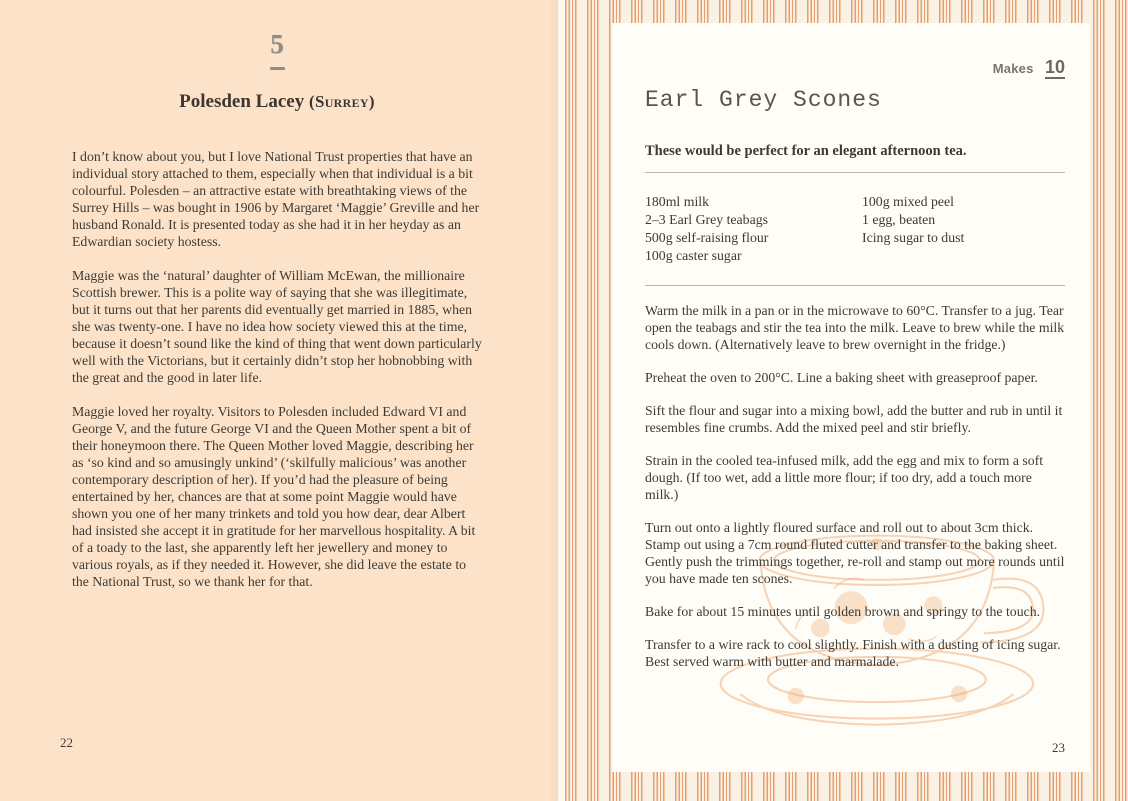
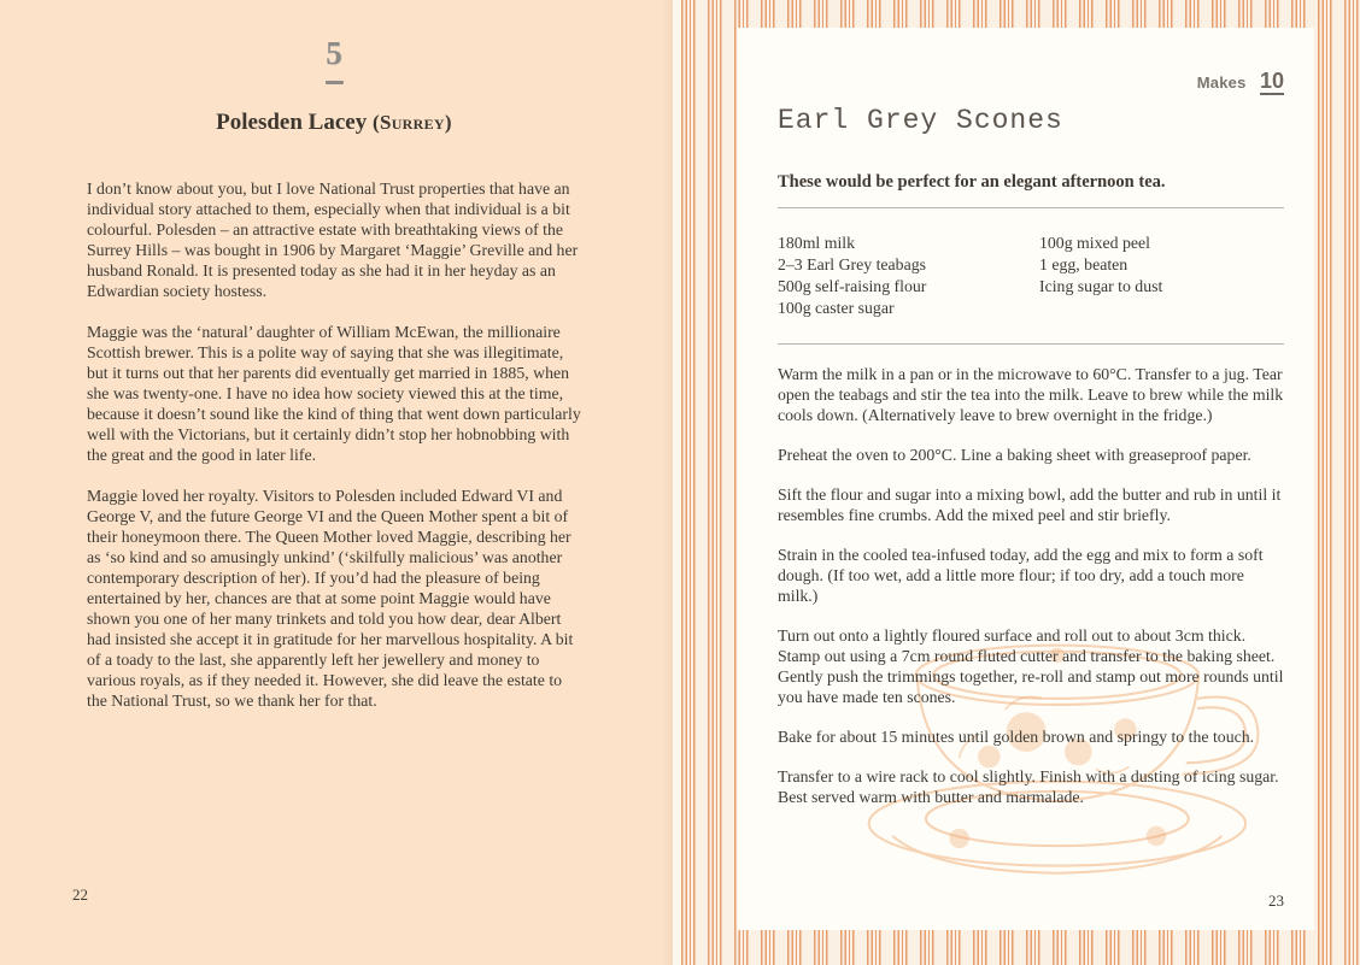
  5
  Polesden Lacey (Surrey)
  I don’t know about you, but I love National Trust properties that have an individual story attached to them, especially when that individual is a bit colourful. Polesden – an attractive estate with breathtaking views of the Surrey Hills – was bought in 1906 by Margaret ‘Maggie’ Greville and her husband Ronald. It is presented today as she had it in her heyday as an Edwardian society hostess.
  Maggie was the ‘natural’ daughter of William McEwan, the millionaire Scottish brewer. This is a polite way of saying that she was illegitimate, but it turns out that her parents did eventually get married in 1885, when she was twenty-one. I have no idea how society viewed this at the time, because it doesn’t sound like the kind of thing that went down particularly well with the Victorians, but it certainly didn’t stop her hobnobbing with the great and the good in later life.
  Maggie loved her royalty. Visitors to Polesden included Edward VI and George V, and the future George VI and the Queen Mother spent a bit of their honeymoon there. The Queen Mother loved Maggie, describing her as ‘so kind and so amusingly unkind’ (‘skilfully malicious’ was another contemporary description of her). If you’d had the pleasure of being entertained by her, chances are that at some point Maggie would have shown you one of her many trinkets and told you how dear, dear Albert had insisted she accept it in gratitude for her marvellous hospitality. A bit of a toady to the last, she apparently left her jewellery and money to various royals, as if they needed it. However, she did leave the estate to the National Trust, so we thank her for that.
  22
  Makes 10
  Earl Grey Scones
  These would be perfect for an elegant afternoon tea.
  180ml milk
  2–3 Earl Grey teabags
  500g self-raising flour
  100g caster sugar
  100g mixed peel
  1 egg, beaten
  Icing sugar to dust
  Warm the milk in a pan or in the microwave to 60°C. Transfer to a jug. Tear open the teabags and stir the tea into the milk. Leave to brew while the milk cools down. (Alternatively leave to brew overnight in the fridge.)
  Preheat the oven to 200°C. Line a baking sheet with greaseproof paper.
  Sift the flour and sugar into a mixing bowl, add the butter and rub in until it resembles fine crumbs. Add the mixed peel and stir briefly.
- Strain in the cooled tea-infused milk, add the egg and mix to form a soft dough. (If too wet, add a little more flour; if too dry, add a touch more milk.)
+ Strain in the cooled tea-infused today, add the egg and mix to form a soft dough. (If too wet, add a little more flour; if too dry, add a touch more milk.)
  Turn out onto a lightly floured surface and roll out to about 3cm thick. Stamp out using a 7cm round fluted cutter and transfer to the baking sheet. Gently push the trimmings together, re-roll and stamp out more rounds until you have made ten scones.
  Bake for about 15 minutes until golden brown and springy to the touch.
  Transfer to a wire rack to cool slightly. Finish with a dusting of icing sugar. Best served warm with butter and marmalade.
  23
